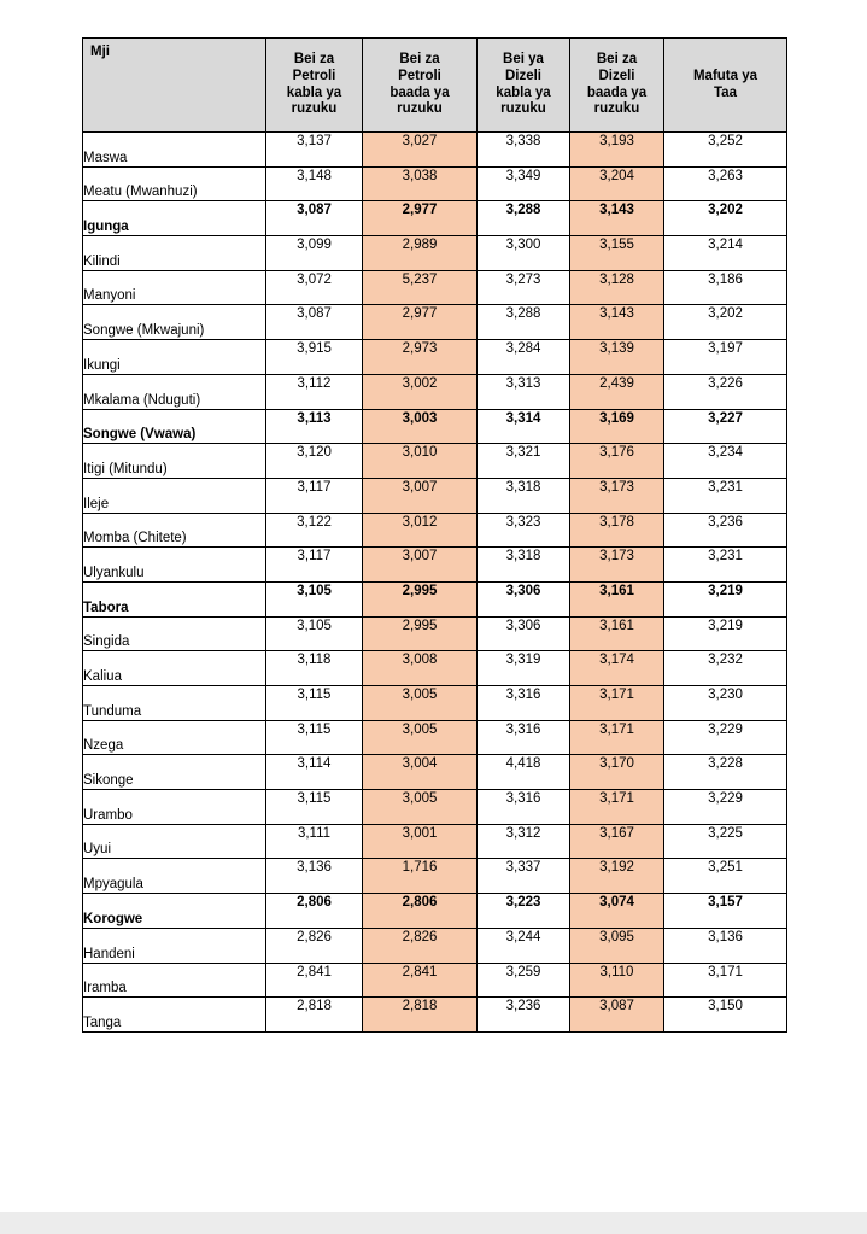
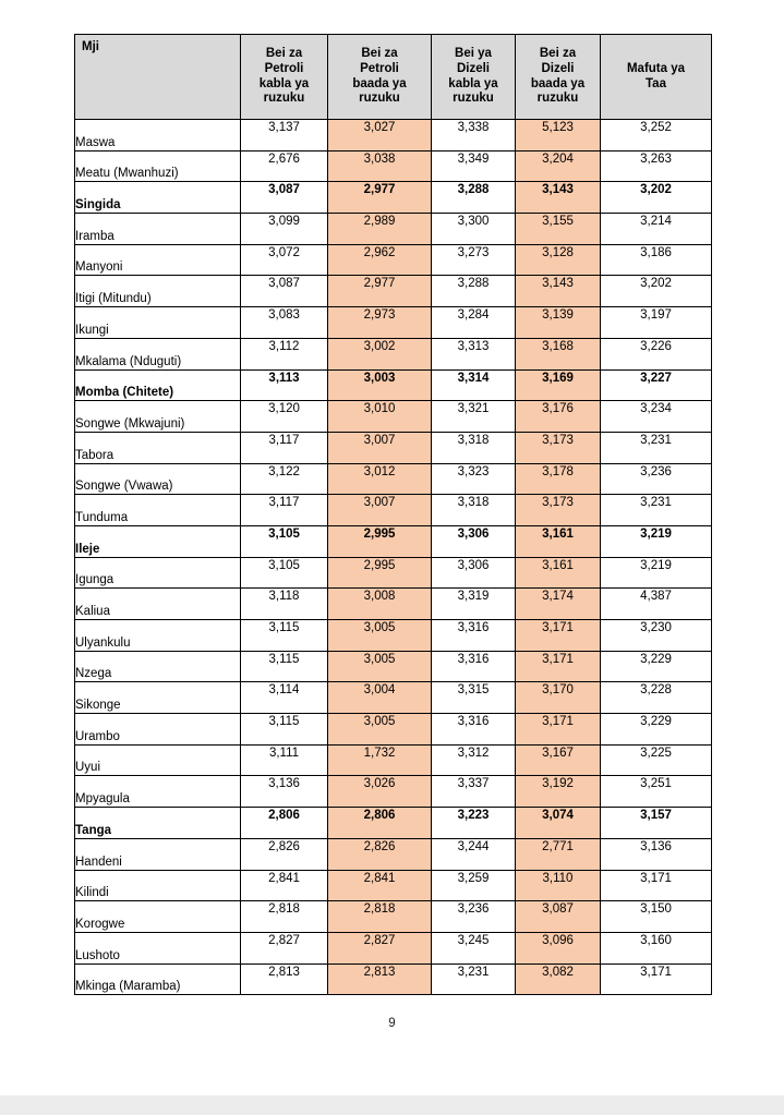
  Mji	Bei zaPetrolikabla yaruzuku	Bei zaPetrolibaada yaruzuku	Bei yaDizelikabla yaruzuku	Bei zaDizelibaada yaruzuku	Mafuta yaTaa
- Maswa	3,137	3,027	3,338	3,193	3,252
+ Maswa	3,137	3,027	3,338	5,123	3,252
- Meatu (Mwanhuzi)	3,148	3,038	3,349	3,204	3,263
+ Meatu (Mwanhuzi)	2,676	3,038	3,349	3,204	3,263
- Igunga	3,087	2,977	3,288	3,143	3,202
+ Singida	3,087	2,977	3,288	3,143	3,202
- Kilindi	3,099	2,989	3,300	3,155	3,214
+ Iramba	3,099	2,989	3,300	3,155	3,214
- Manyoni	3,072	5,237	3,273	3,128	3,186
+ Manyoni	3,072	2,962	3,273	3,128	3,186
- Songwe (Mkwajuni)	3,087	2,977	3,288	3,143	3,202
+ Itigi (Mitundu)	3,087	2,977	3,288	3,143	3,202
- Ikungi	3,915	2,973	3,284	3,139	3,197
+ Ikungi	3,083	2,973	3,284	3,139	3,197
- Mkalama (Nduguti)	3,112	3,002	3,313	2,439	3,226
+ Mkalama (Nduguti)	3,112	3,002	3,313	3,168	3,226
- Songwe (Vwawa)	3,113	3,003	3,314	3,169	3,227
+ Momba (Chitete)	3,113	3,003	3,314	3,169	3,227
- Itigi (Mitundu)	3,120	3,010	3,321	3,176	3,234
+ Songwe (Mkwajuni)	3,120	3,010	3,321	3,176	3,234
- Ileje	3,117	3,007	3,318	3,173	3,231
+ Tabora	3,117	3,007	3,318	3,173	3,231
- Momba (Chitete)	3,122	3,012	3,323	3,178	3,236
+ Songwe (Vwawa)	3,122	3,012	3,323	3,178	3,236
- Ulyankulu	3,117	3,007	3,318	3,173	3,231
+ Tunduma	3,117	3,007	3,318	3,173	3,231
- Tabora	3,105	2,995	3,306	3,161	3,219
+ Ileje	3,105	2,995	3,306	3,161	3,219
- Singida	3,105	2,995	3,306	3,161	3,219
+ Igunga	3,105	2,995	3,306	3,161	3,219
- Kaliua	3,118	3,008	3,319	3,174	3,232
+ Kaliua	3,118	3,008	3,319	3,174	4,387
- Tunduma	3,115	3,005	3,316	3,171	3,230
+ Ulyankulu	3,115	3,005	3,316	3,171	3,230
  Nzega	3,115	3,005	3,316	3,171	3,229
- Sikonge	3,114	3,004	4,418	3,170	3,228
+ Sikonge	3,114	3,004	3,315	3,170	3,228
  Urambo	3,115	3,005	3,316	3,171	3,229
- Uyui	3,111	3,001	3,312	3,167	3,225
+ Uyui	3,111	1,732	3,312	3,167	3,225
- Mpyagula	3,136	1,716	3,337	3,192	3,251
+ Mpyagula	3,136	3,026	3,337	3,192	3,251
- Korogwe	2,806	2,806	3,223	3,074	3,157
+ Tanga	2,806	2,806	3,223	3,074	3,157
- Handeni	2,826	2,826	3,244	3,095	3,136
+ Handeni	2,826	2,826	3,244	2,771	3,136
- Iramba	2,841	2,841	3,259	3,110	3,171
+ Kilindi	2,841	2,841	3,259	3,110	3,171
- Tanga	2,818	2,818	3,236	3,087	3,150
+ Korogwe	2,818	2,818	3,236	3,087	3,150
+ Lushoto	2,827	2,827	3,245	3,096	3,160
+ Mkinga (Maramba)	2,813	2,813	3,231	3,082	3,171
+ 9
